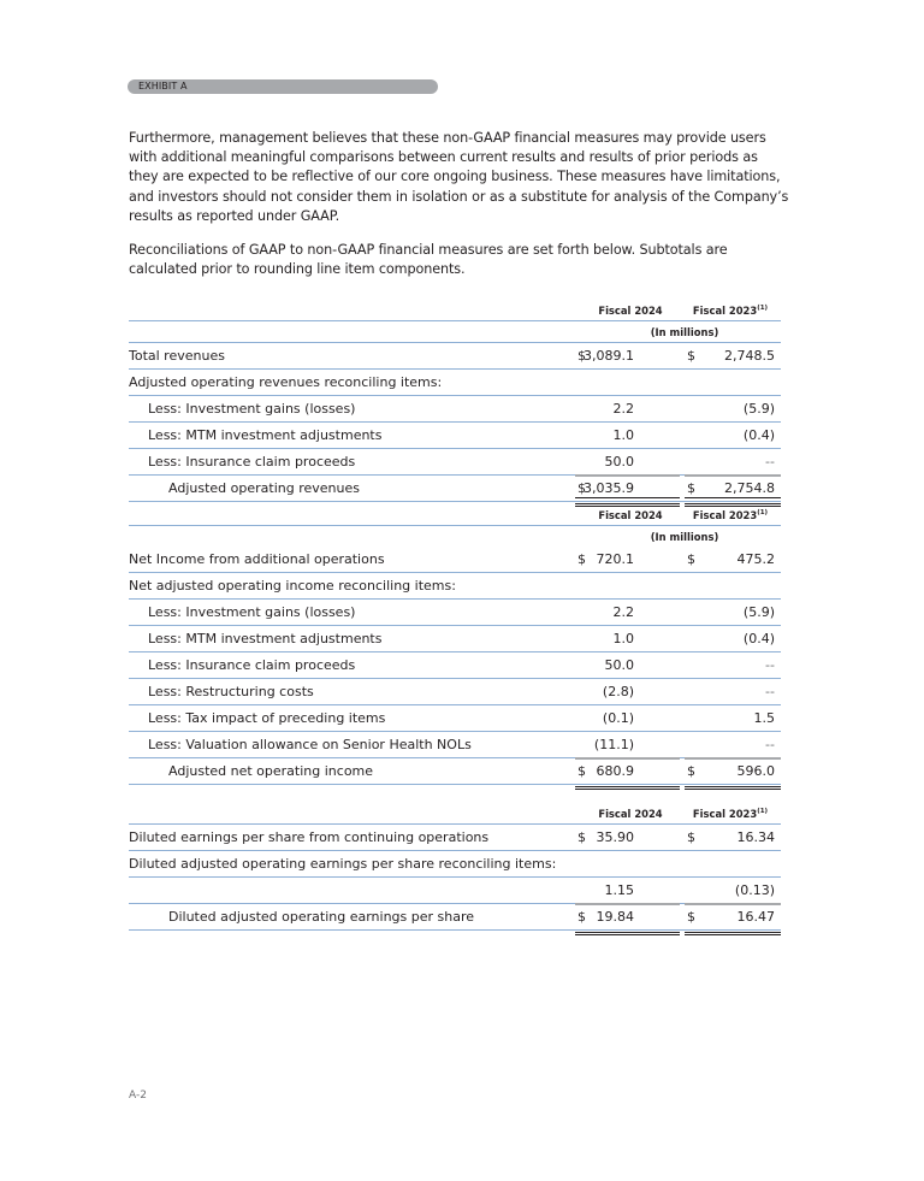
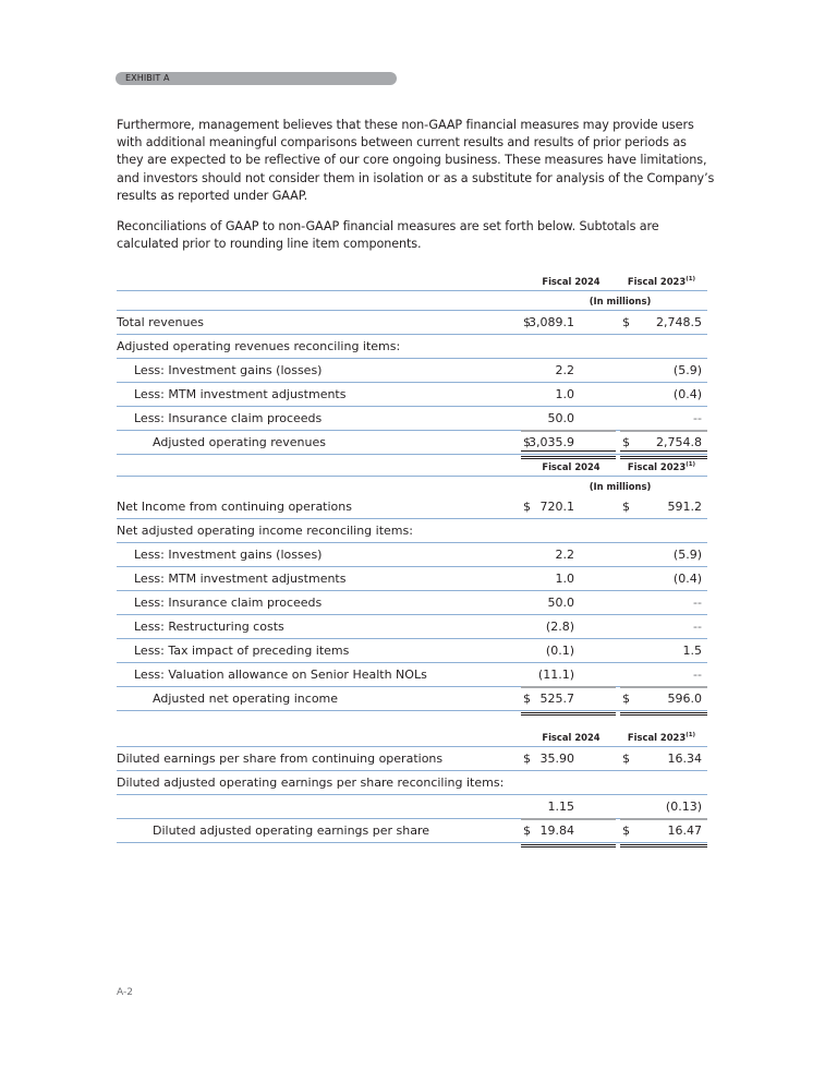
  EXHIBIT A
  Furthermore, management believes that these non-GAAP financial measures may provide users with additional meaningful comparisons between current results and results of prior periods as they are expected to be reflective of our core ongoing business. These measures have limitations, and investors should not consider them in isolation or as a substitute for analysis of the Company’s results as reported under GAAP.
  Reconciliations of GAAP to non-GAAP financial measures are set forth below. Subtotals are calculated prior to rounding line item components.
  Fiscal 2024
  Fiscal 2023
  (In millions)
  Total revenues
  $
  3,089.1
  $
  2,748.5
  Adjusted operating revenues reconciling items:
  Less: Investment gains (losses)
  2.2
  (5.9)
  Less: MTM investment adjustments
  1.0
  (0.4)
  Less: Insurance claim proceeds
  50.0
  --
  Adjusted operating revenues
  $
  3,035.9
  $
  2,754.8
  Fiscal 2024
  Fiscal 2023
  (In millions)
- Net Income from additional operations
+ Net Income from continuing operations
  $
  720.1
  $
- 475.2
+ 591.2
  Net adjusted operating income reconciling items:
  Less: Investment gains (losses)
  2.2
  (5.9)
  Less: MTM investment adjustments
  1.0
  (0.4)
  Less: Insurance claim proceeds
  50.0
  --
  Less: Restructuring costs
  (2.8)
  --
  Less: Tax impact of preceding items
  (0.1)
  1.5
  Less: Valuation allowance on Senior Health NOLs
  (11.1)
  --
  Adjusted net operating income
  $
- 680.9
+ 525.7
  $
  596.0
  Fiscal 2024
  Fiscal 2023
  Diluted earnings per share from continuing operations
  $
  35.90
  $
  16.34
  Diluted adjusted operating earnings per share reconciling items:
  1.15
  (0.13)
  Diluted adjusted operating earnings per share
  $
  19.84
  $
  16.47
  A-2
